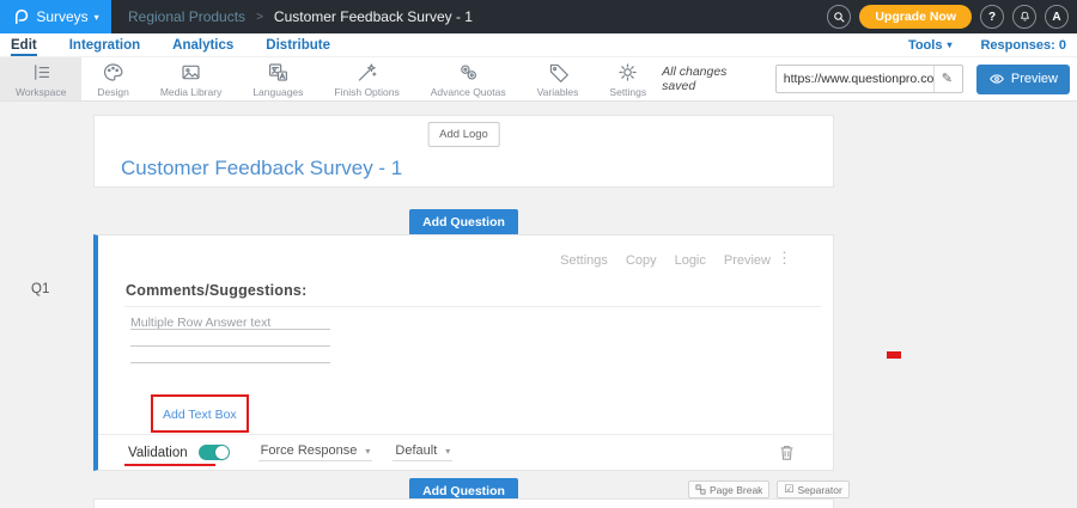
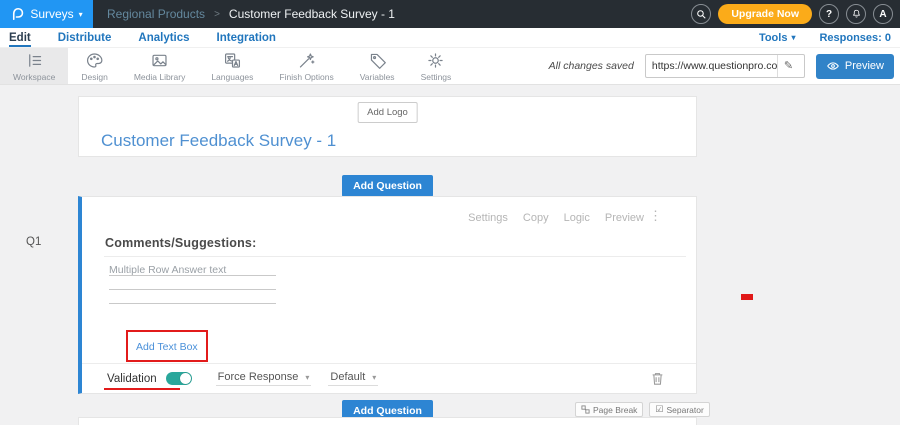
  Surveys
  ▾
  Regional Products
  >
  Customer Feedback Survey - 1
  Upgrade Now
  ?
  A
  Edit
- Integration
+ Distribute
  Analytics
- Distribute
+ Integration
  Tools
  ▾
  Responses: 0
  Workspace
  Design
  Media Library
  Languages
  Finish Options
- Advance Quotas
  Variables
  Settings
  All changes saved
  https://www.questionpro.co
  ✎
  Preview
  Q1
  Add Logo
  Customer Feedback Survey - 1
  Add Question
  Settings
  Copy
  Logic
  Preview
  ⋮
  Comments/Suggestions:
  Multiple Row Answer text
  Add Text Box
  Validation
  Force Response
  ▾
  Default
  ▾
  Add Question
  Page Break
  ☑
  Separator
